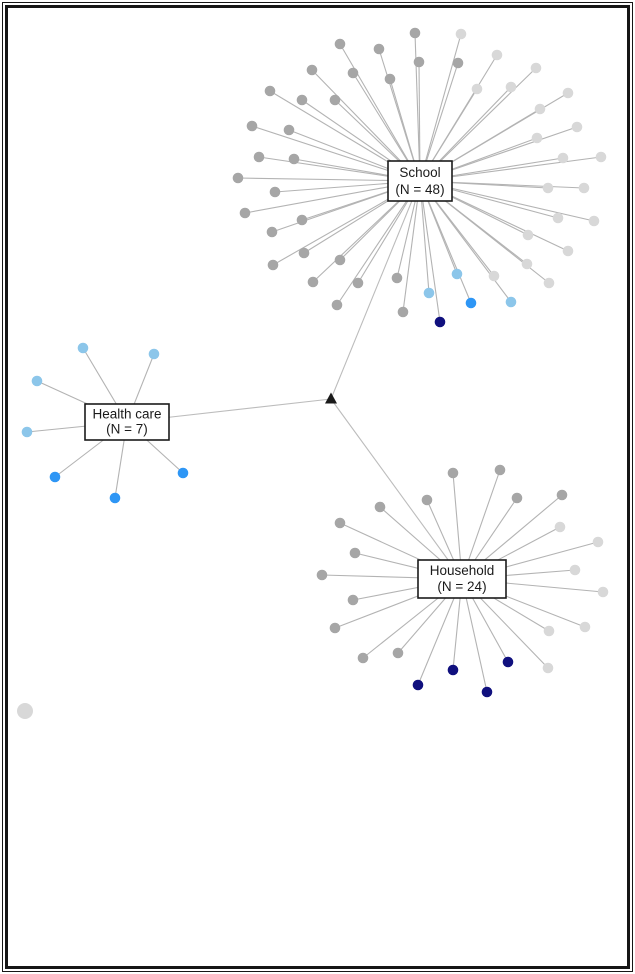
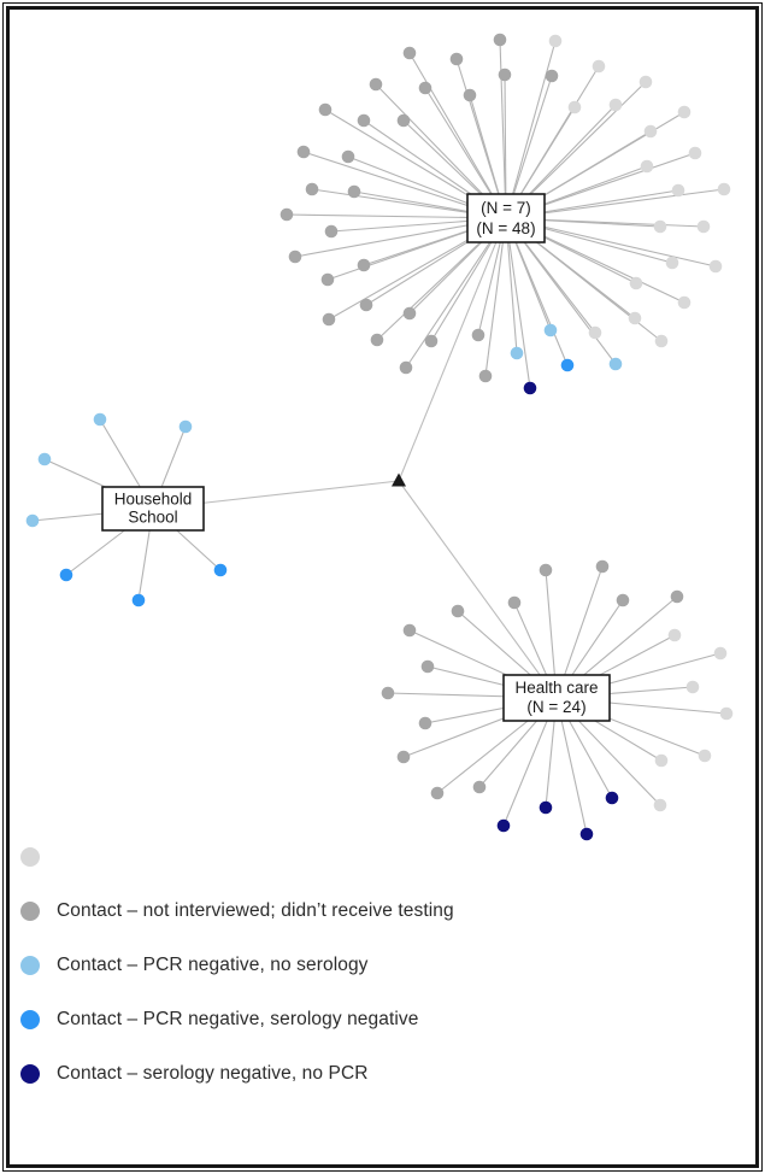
- School
+ (N = 7)
  (N = 48)
- Health care
+ Household
- (N = 7)
+ School
- Household
+ Health care
  (N = 24)
+ Contact – not interviewed; didn’t receive testing
+ Contact – PCR negative, no serology
+ Contact – PCR negative, serology negative
+ Contact – serology negative, no PCR
